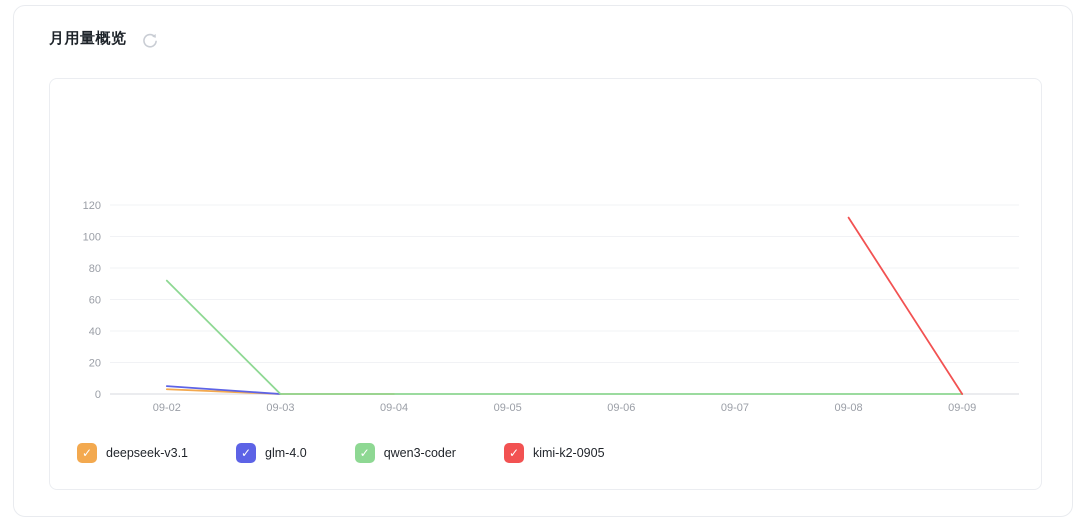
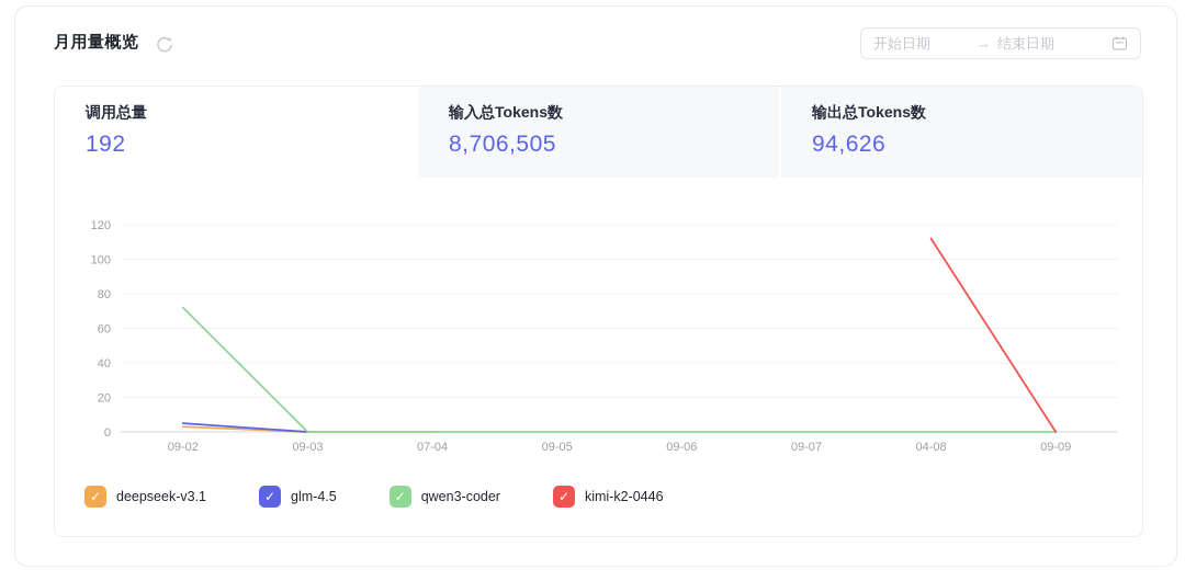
  月用量概览
+ 开始日期
+ →
+ 结束日期
+ 调用总量
+ 192
+ 输入总Tokens数
+ 8,706,505
+ 输出总Tokens数
+ 94,626
  0
  20
  40
  60
  80
  100
  120
  09-02
  09-03
- 09-04
+ 07-04
  09-05
  09-06
  09-07
- 09-08
+ 04-08
  09-09
  ✓
  deepseek-v3.1
  ✓
- glm-4.0
+ glm-4.5
  ✓
  qwen3-coder
  ✓
- kimi-k2-0905
+ kimi-k2-0446
